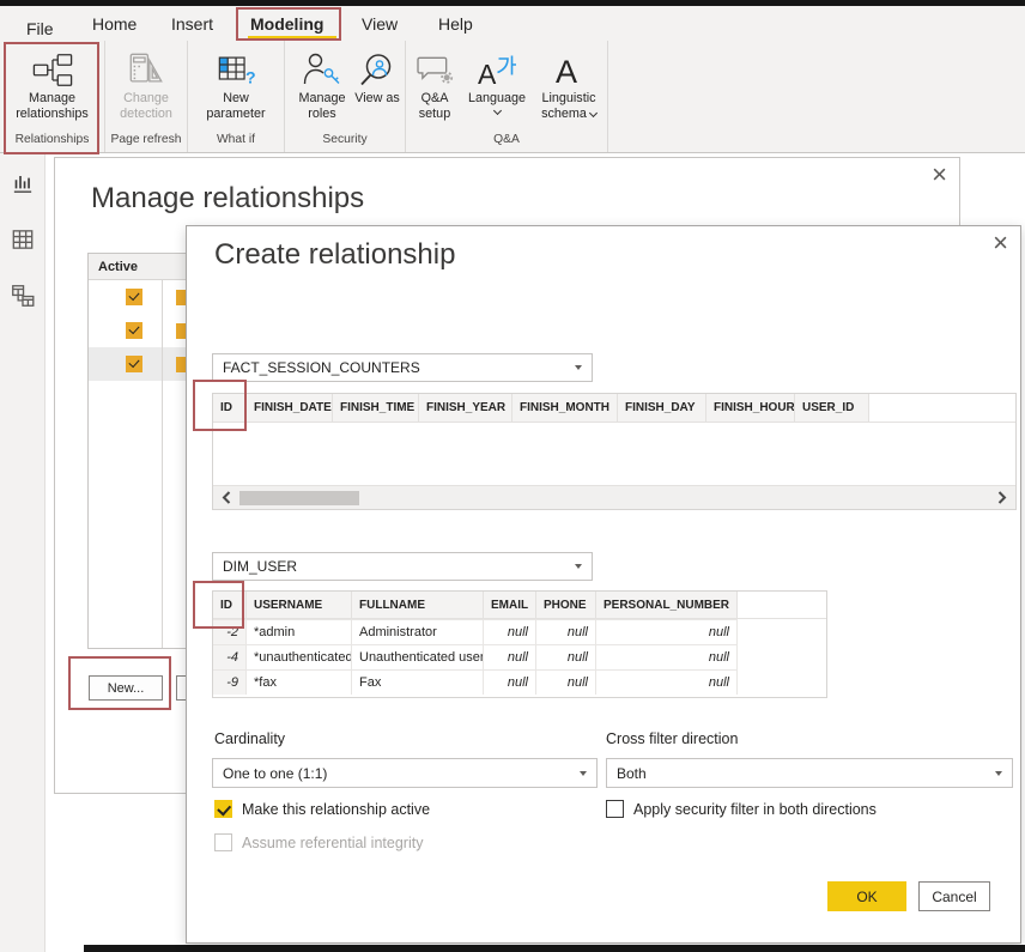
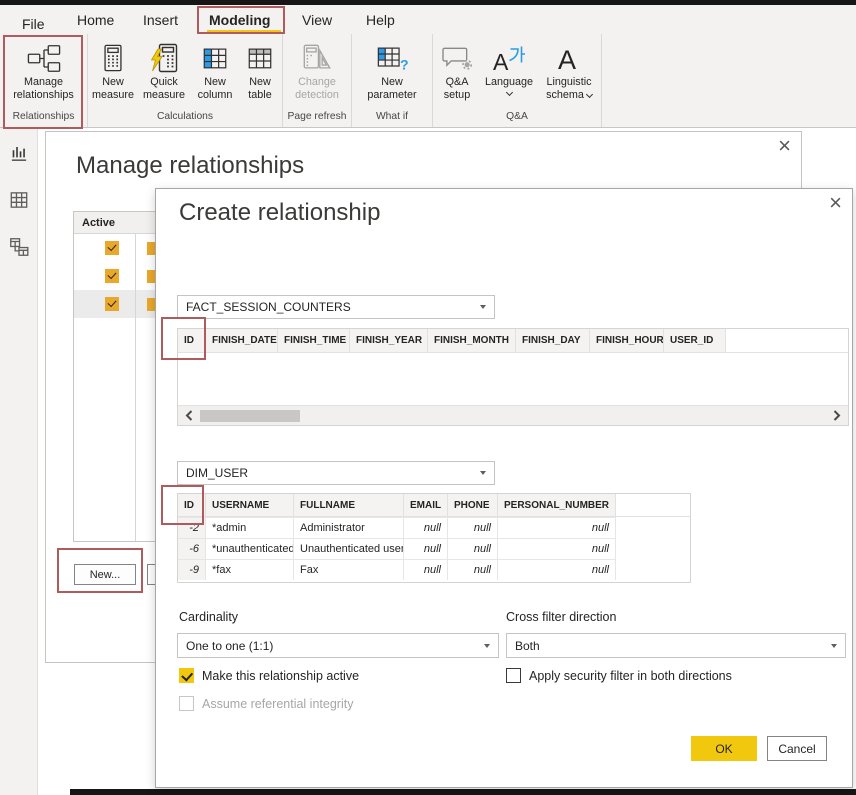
  File
  Home
  Insert
  Modeling
  View
  Help
  Manage relationships
  Relationships
+ New measure
+ Quick measure
+ New column
+ New table
+ Calculations
  Change detection
  Page refresh
  ?
  New parameter
  What if
- Manage roles
- View as
- Security
  Q&A setup
  A
  Language
  A
  Linguistic schema
  Q&A
  Manage relationships
  ×
  Active
  New...
  Create relationship
  ×
  FACT_SESSION_COUNTERS
  ID
  FINISH_DATE
  FINISH_TIME
  FINISH_YEAR
  FINISH_MONTH
  FINISH_DAY
  FINISH_HOUR
  USER_ID
  DIM_USER
  ID
  USERNAME
  FULLNAME
  EMAIL
  PHONE
  PERSONAL_NUMBER
  -2
  *admin
  Administrator
  null
  null
  null
- -4
+ -6
  *unauthenticated
  Unauthenticated user
  null
  null
  null
  -9
  *fax
  Fax
  null
  null
  null
  Cardinality
  Cross filter direction
  One to one (1:1)
  Both
  Make this relationship active
  Apply security filter in both directions
  Assume referential integrity
  OK
  Cancel
